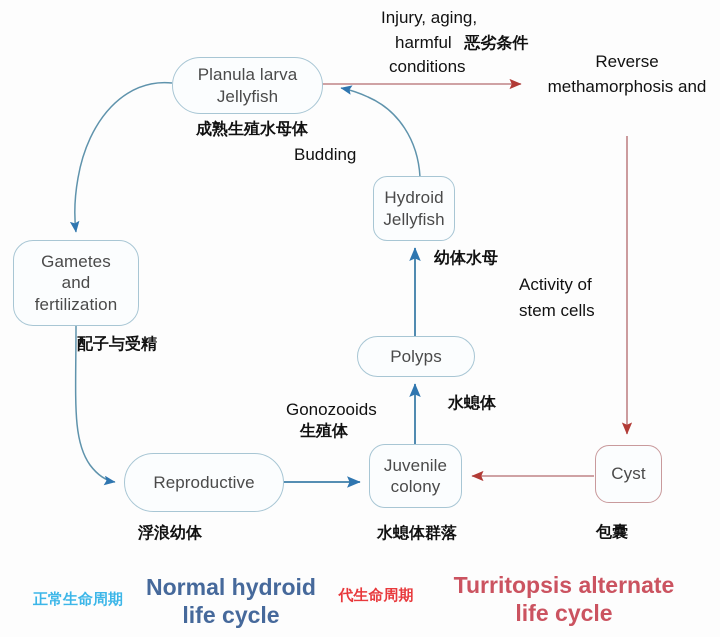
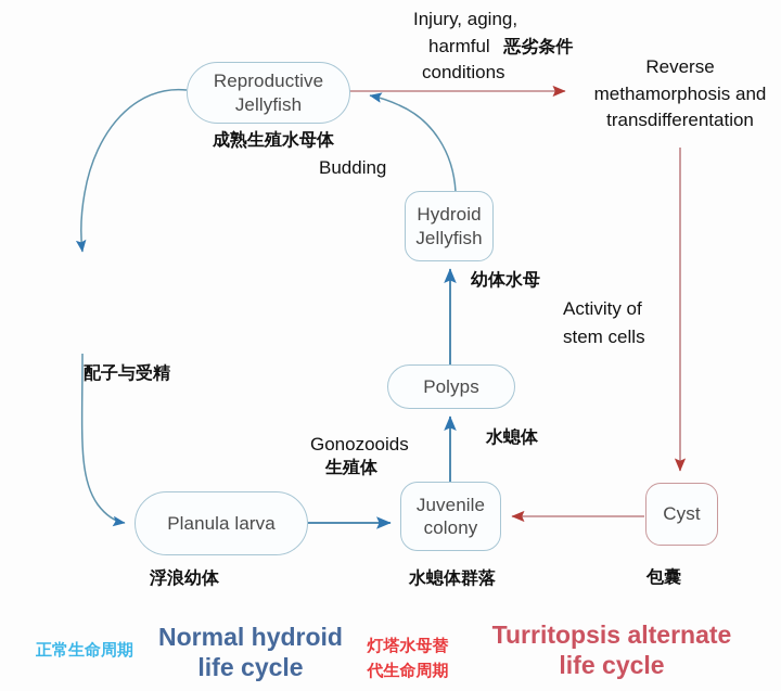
- Planula larva
+ Reproductive
  Jellyfish
- Gametes
- and
- fertilization
- Reproductive
+ Planula larva
  Juvenile
  colony
  Polyps
  Hydroid
  Jellyfish
  Cyst
  成熟生殖水母体
  Budding
  配子与受精
  浮浪幼体
  水螅体群落
  Gonozooids
  生殖体
  水螅体
  幼体水母
  Injury, aging,
  harmful 恶劣条件
  conditions
  Reverse
  methamorphosis and
+ transdifferentation
  Activity of
  stem cells
  包囊
  正常生命周期
  Normal hydroid
  life cycle
+ 灯塔水母替
  代生命周期
  Turritopsis alternate
  life cycle
